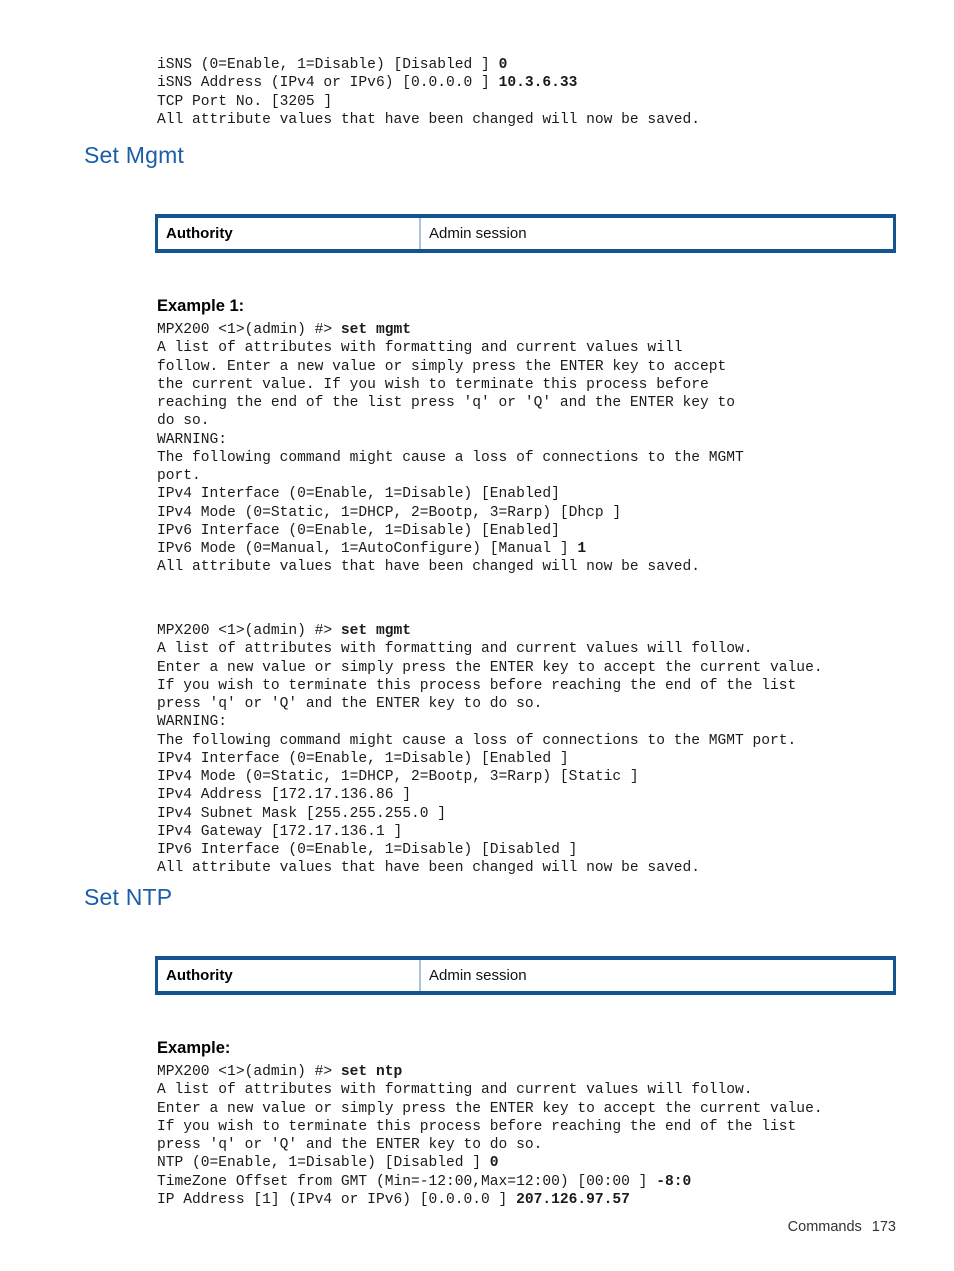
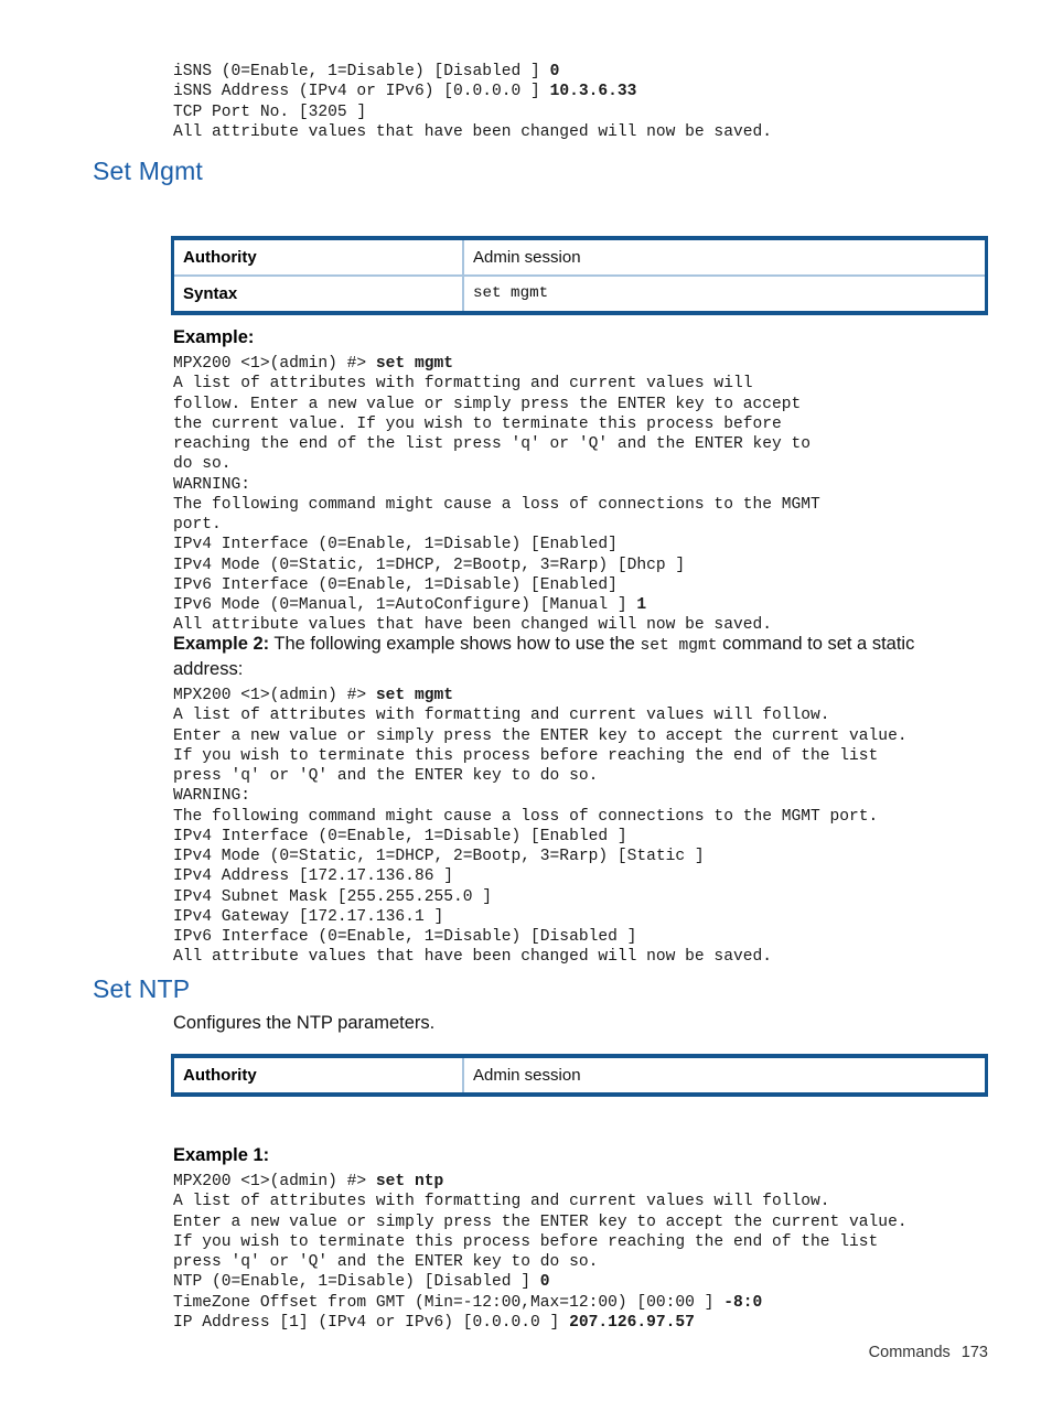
  iSNS (0=Enable, 1=Disable) [Disabled ] 0
  iSNS Address (IPv4 or IPv6) [0.0.0.0 ] 10.3.6.33
  TCP Port No. [3205 ]
  All attribute values that have been changed will now be saved.
  Set Mgmt
  Authority	Admin session
+ Syntax	set mgmt
- Example 1:
+ Example:
  MPX200 <1>(admin) #> set mgmt
  A list of attributes with formatting and current values will
  follow. Enter a new value or simply press the ENTER key to accept
  the current value. If you wish to terminate this process before
  reaching the end of the list press 'q' or 'Q' and the ENTER key to
  do so.
  WARNING:
  The following command might cause a loss of connections to the MGMT
  port.
  IPv4 Interface (0=Enable, 1=Disable) [Enabled]
  IPv4 Mode (0=Static, 1=DHCP, 2=Bootp, 3=Rarp) [Dhcp ]
  IPv6 Interface (0=Enable, 1=Disable) [Enabled]
  IPv6 Mode (0=Manual, 1=AutoConfigure) [Manual ] 1
  All attribute values that have been changed will now be saved.
+ Example 2: The following example shows how to use the set mgmt command to set a static address:
  MPX200 <1>(admin) #> set mgmt
  A list of attributes with formatting and current values will follow.
  Enter a new value or simply press the ENTER key to accept the current value.
  If you wish to terminate this process before reaching the end of the list
  press 'q' or 'Q' and the ENTER key to do so.
  WARNING:
  The following command might cause a loss of connections to the MGMT port.
  IPv4 Interface (0=Enable, 1=Disable) [Enabled ]
  IPv4 Mode (0=Static, 1=DHCP, 2=Bootp, 3=Rarp) [Static ]
  IPv4 Address [172.17.136.86 ]
  IPv4 Subnet Mask [255.255.255.0 ]
  IPv4 Gateway [172.17.136.1 ]
  IPv6 Interface (0=Enable, 1=Disable) [Disabled ]
  All attribute values that have been changed will now be saved.
  Set NTP
+ Configures the NTP parameters.
  Authority	Admin session
- Example:
+ Example 1:
  MPX200 <1>(admin) #> set ntp
  A list of attributes with formatting and current values will follow.
  Enter a new value or simply press the ENTER key to accept the current value.
  If you wish to terminate this process before reaching the end of the list
  press 'q' or 'Q' and the ENTER key to do so.
  NTP (0=Enable, 1=Disable) [Disabled ] 0
  TimeZone Offset from GMT (Min=-12:00,Max=12:00) [00:00 ] -8:0
  IP Address [1] (IPv4 or IPv6) [0.0.0.0 ] 207.126.97.57
  Commands 173
